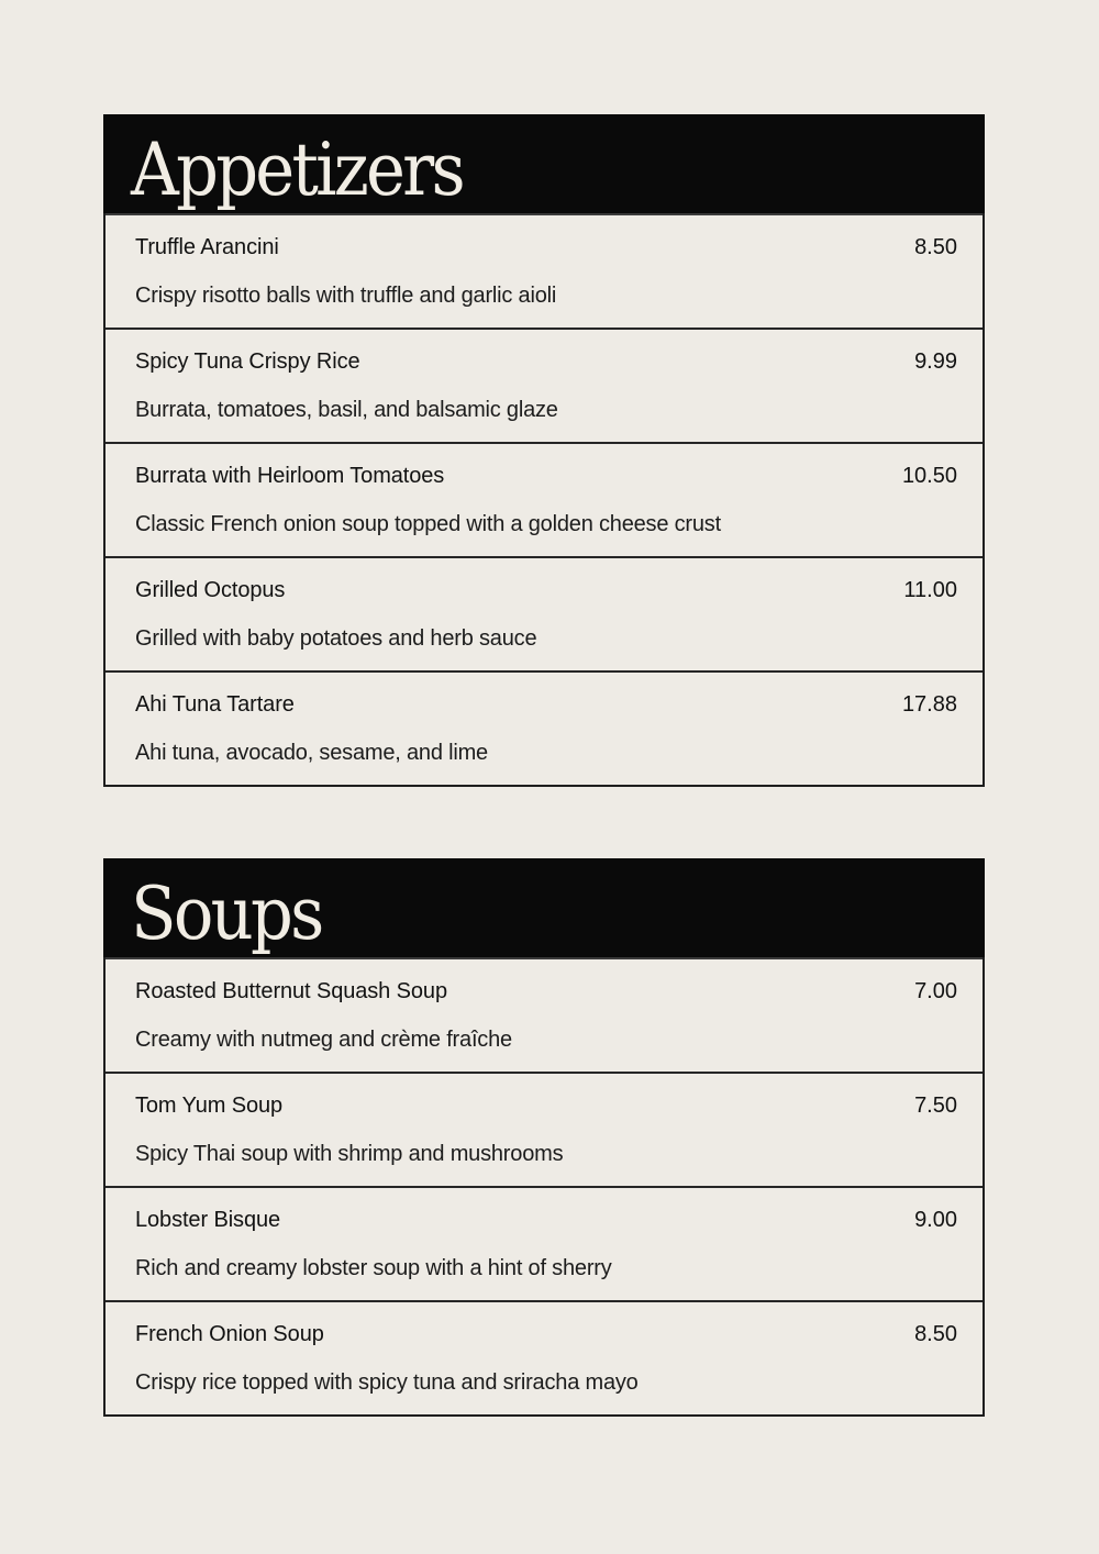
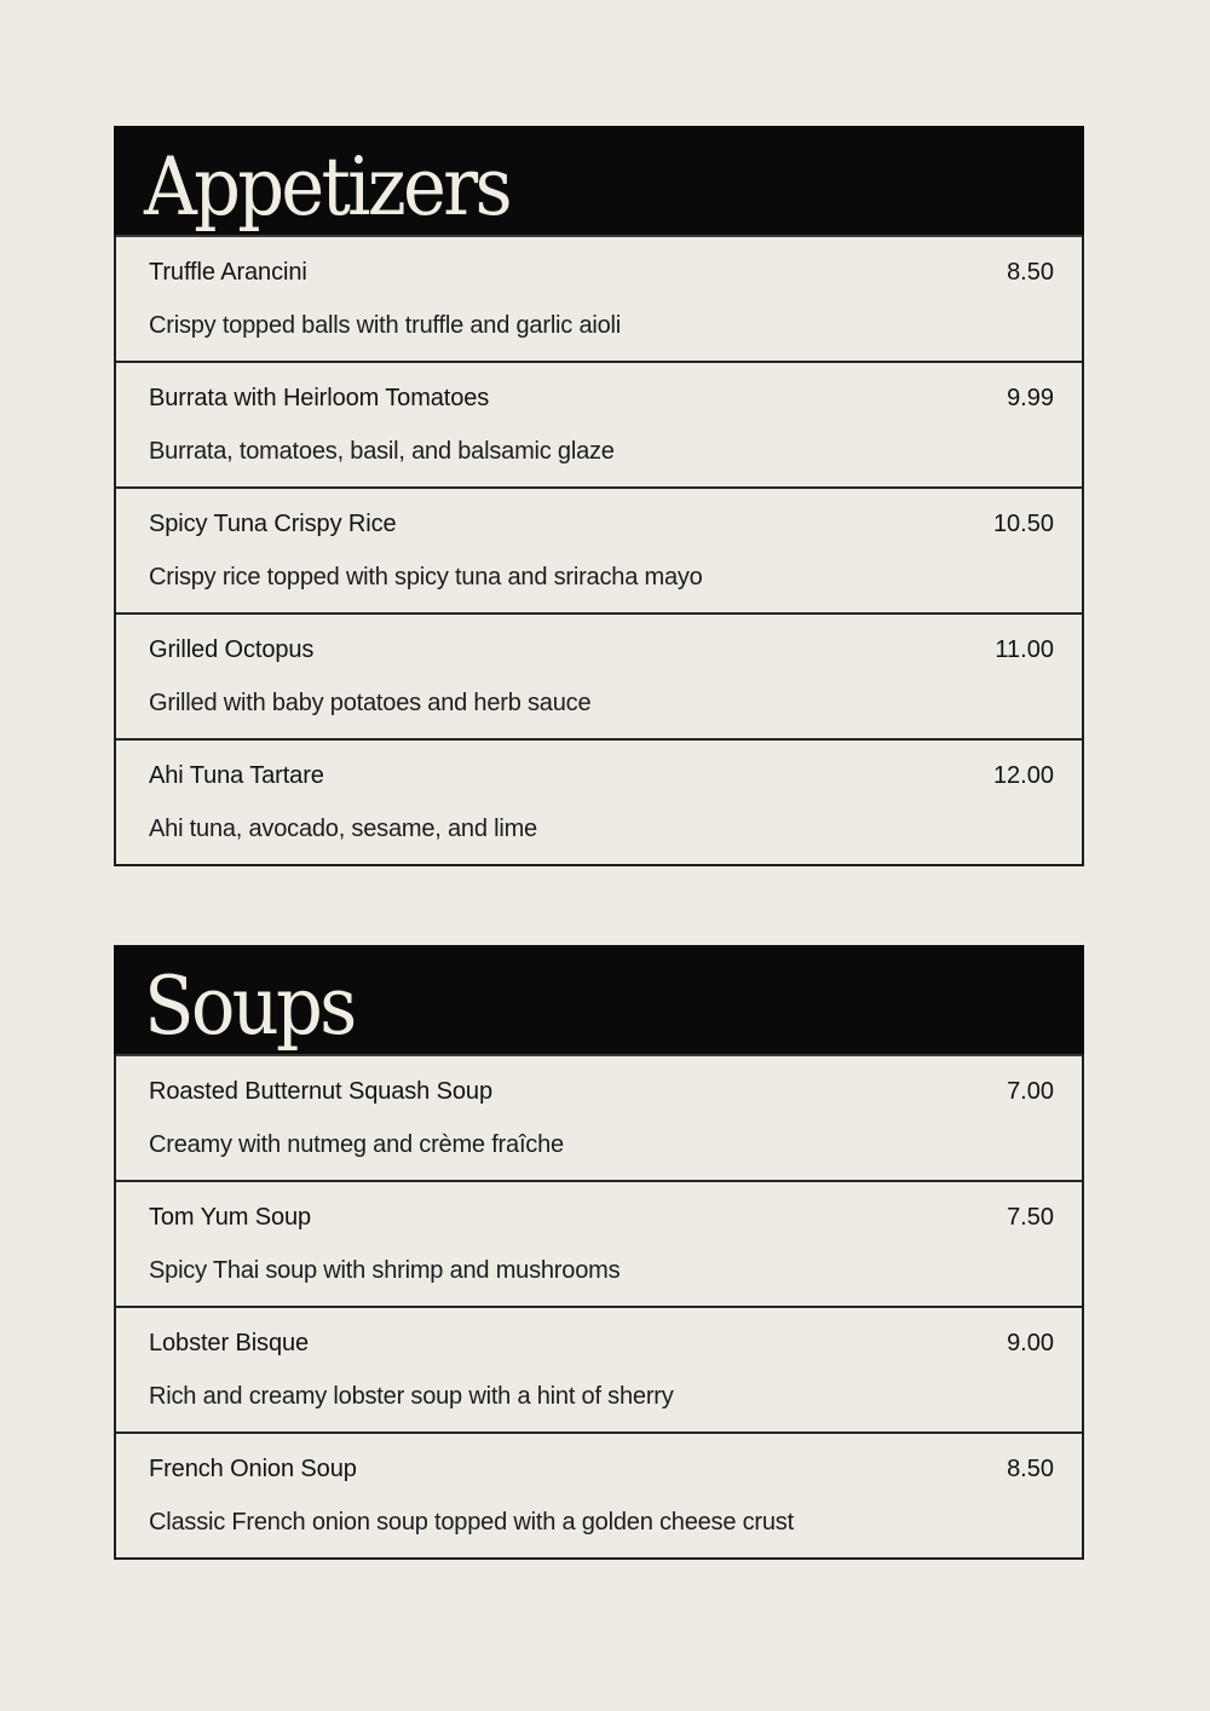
  Appetizers
  Truffle Arancini
  8.50
- Crispy risotto balls with truffle and garlic aioli
+ Crispy topped balls with truffle and garlic aioli
- Spicy Tuna Crispy Rice
+ Burrata with Heirloom Tomatoes
  9.99
  Burrata, tomatoes, basil, and balsamic glaze
- Burrata with Heirloom Tomatoes
+ Spicy Tuna Crispy Rice
  10.50
- Classic French onion soup topped with a golden cheese crust
+ Crispy rice topped with spicy tuna and sriracha mayo
  Grilled Octopus
  11.00
  Grilled with baby potatoes and herb sauce
  Ahi Tuna Tartare
- 17.88
+ 12.00
  Ahi tuna, avocado, sesame, and lime
  Soups
  Roasted Butternut Squash Soup
  7.00
  Creamy with nutmeg and crème fraîche
  Tom Yum Soup
  7.50
  Spicy Thai soup with shrimp and mushrooms
  Lobster Bisque
  9.00
  Rich and creamy lobster soup with a hint of sherry
  French Onion Soup
  8.50
- Crispy rice topped with spicy tuna and sriracha mayo
+ Classic French onion soup topped with a golden cheese crust
